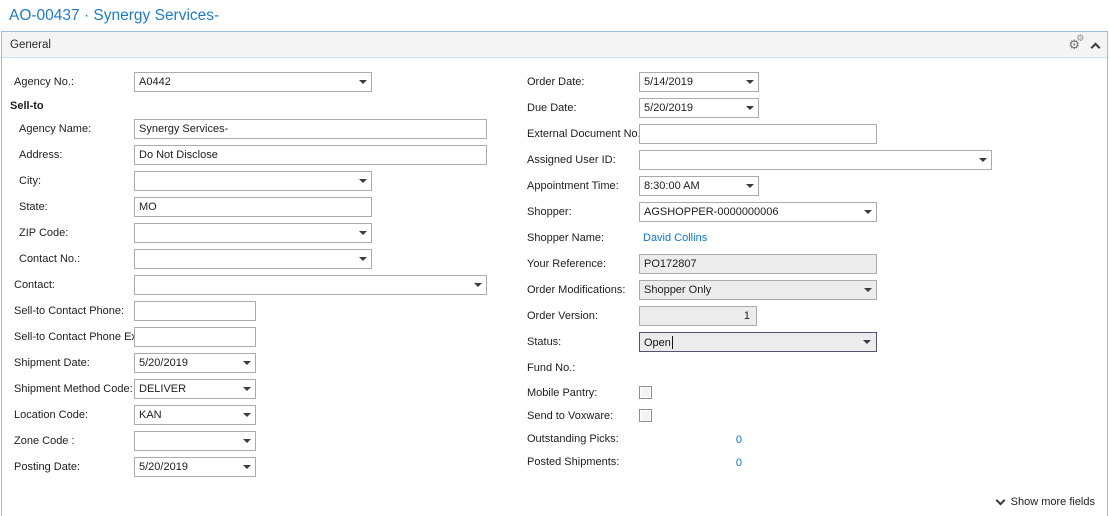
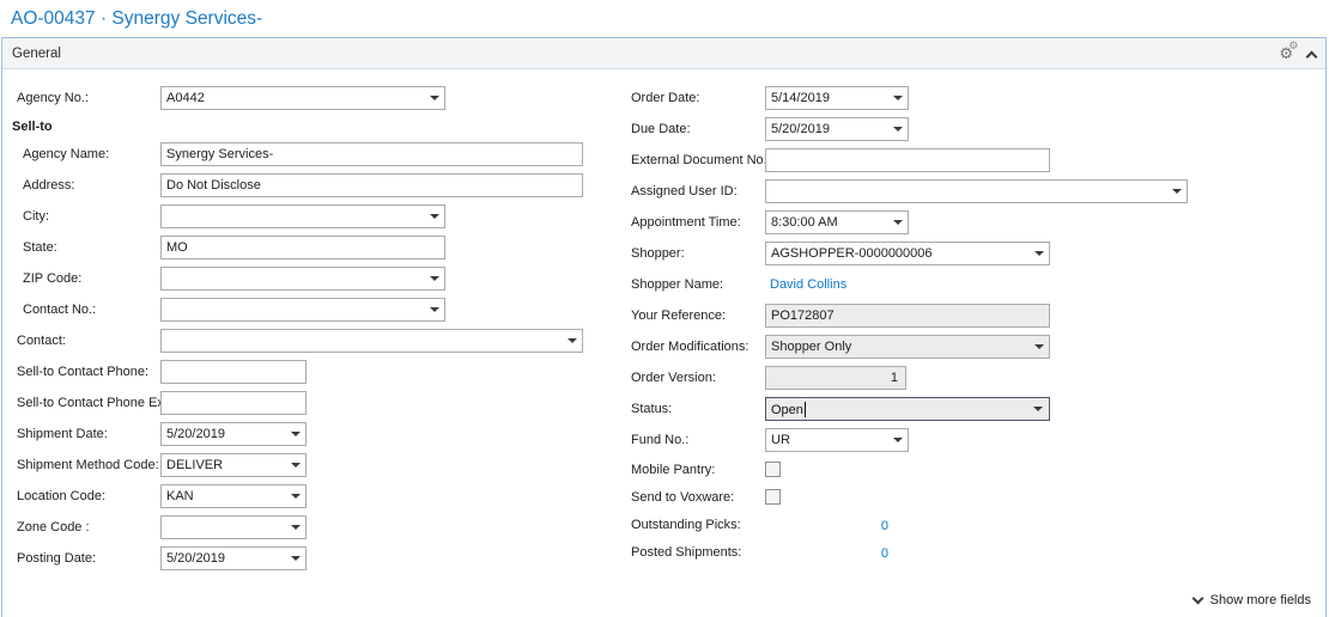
  AO-00437 · Synergy Services-
  General
  ⚙
  ⚙
  Agency No.:
  A0442
  Sell-to
  Agency Name:
  Synergy Services-
  Address:
  Do Not Disclose
  City:
  State:
  MO
  ZIP Code:
  Contact No.:
  Contact:
  Sell-to Contact Phone:
  Sell-to Contact Phone E
  Shipment Date:
  5/20/2019
  Shipment Method Code:
  DELIVER
  Location Code:
  KAN
  Zone Code :
  Posting Date:
  5/20/2019
  Order Date:
  5/14/2019
  Due Date:
  5/20/2019
  External Document No
  Assigned User ID:
  Appointment Time:
  8:30:00 AM
  Shopper:
  AGSHOPPER-0000000006
  Shopper Name:
  David Collins
  Your Reference:
  PO172807
  Order Modifications:
  Shopper Only
  Order Version:
  1
  Status:
  Open
  Fund No.:
+ UR
  Mobile Pantry:
  Send to Voxware:
  Outstanding Picks:
  0
  Posted Shipments:
  0
  Show more fields
